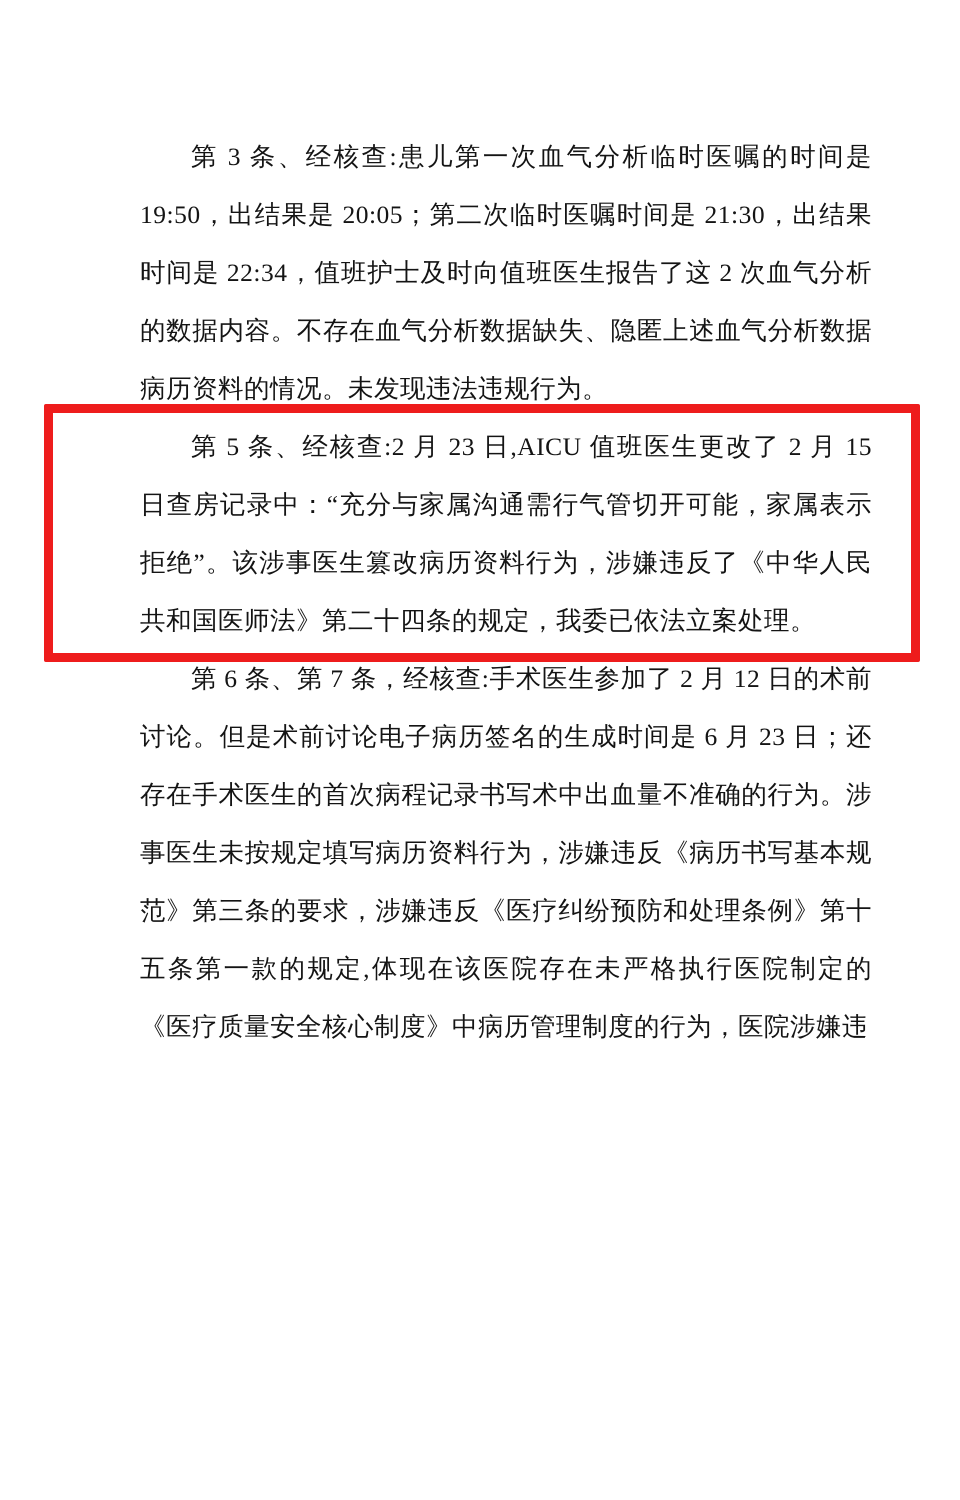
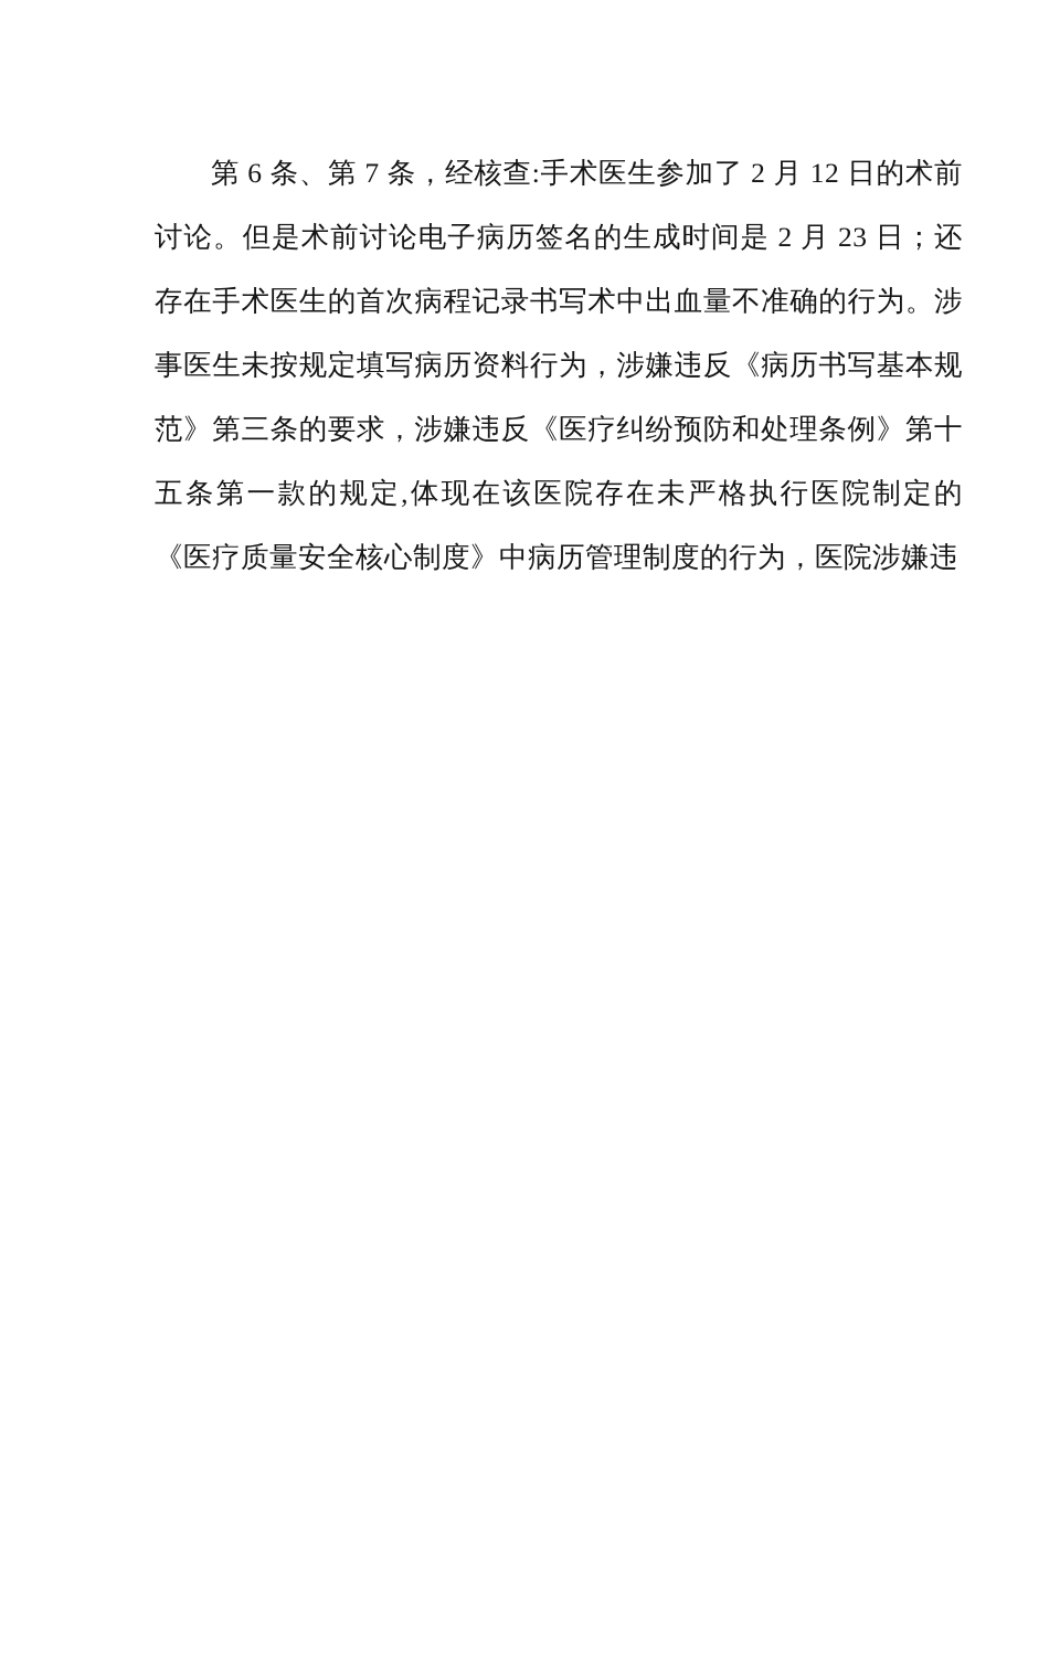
- 第 3 条、经核查:患儿第一次血气分析临时医嘱的时间是 19:50，出结果是 20:05；第二次临时医嘱时间是 21:30，出结果时间是 22:34，值班护士及时向值班医生报告了这 2 次血气分析的数据内容。不存在血气分析数据缺失、隐匿上述血气分析数据病历资料的情况。未发现违法违规行为。
- 第 5 条、经核查:2 月 23 日,AICU 值班医生更改了 2 月 15 日查房记录中：“充分与家属沟通需行气管切开可能，家属表示拒绝”。该涉事医生篡改病历资料行为，涉嫌违反了《中华人民共和国医师法》第二十四条的规定，我委已依法立案处理。
- 第 6 条、第 7 条，经核查:手术医生参加了 2 月 12 日的术前讨论。但是术前讨论电子病历签名的生成时间是 6 月 23 日；还存在手术医生的首次病程记录书写术中出血量不准确的行为。涉事医生未按规定填写病历资料行为，涉嫌违反《病历书写基本规范》第三条的要求，涉嫌违反《医疗纠纷预防和处理条例》第十五条第一款的规定,体现在该医院存在未严格执行医院制定的《医疗质量安全核心制度》中病历管理制度的行为，医院涉嫌违
+ 第 6 条、第 7 条，经核查:手术医生参加了 2 月 12 日的术前讨论。但是术前讨论电子病历签名的生成时间是 2 月 23 日；还存在手术医生的首次病程记录书写术中出血量不准确的行为。涉事医生未按规定填写病历资料行为，涉嫌违反《病历书写基本规范》第三条的要求，涉嫌违反《医疗纠纷预防和处理条例》第十五条第一款的规定,体现在该医院存在未严格执行医院制定的《医疗质量安全核心制度》中病历管理制度的行为，医院涉嫌违
